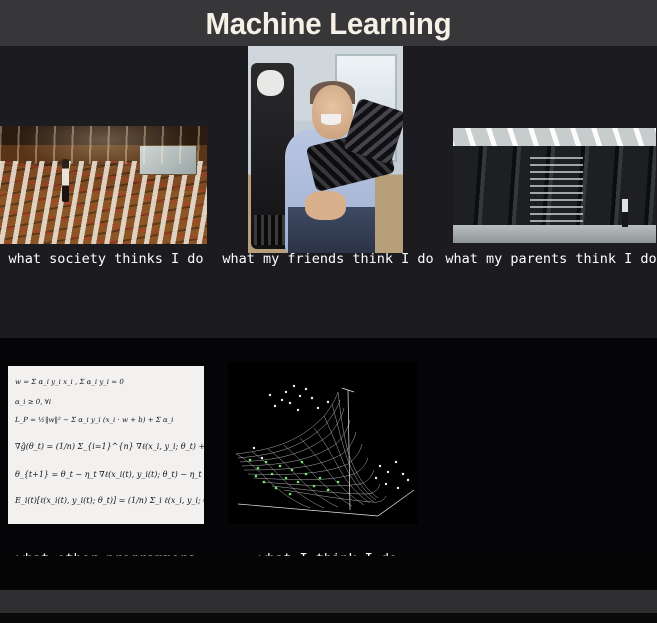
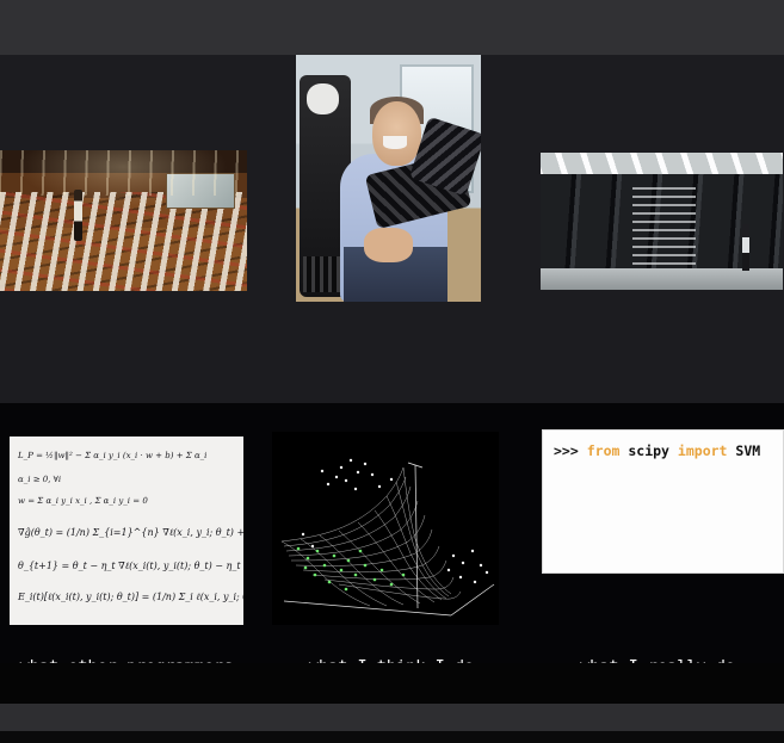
- Machine Learning
- what society thinks I do
- what my friends think I do
- what my parents think I do
- w = Σ α_i y_i x_i , Σ α_i y_i = 0
+ L_P = ½‖w‖² − Σ α_i y_i (x_i · w + b) + Σ α_i
  α_i ≥ 0, ∀i
- L_P = ½‖w‖² − Σ α_i y_i (x_i · w + b) + Σ α_i
+ w = Σ α_i y_i x_i , Σ α_i y_i = 0
  ∇ĝ(θ_t) = (1/n) Σ_{i=1}^{n} ∇ℓ(x_i, y_i; θ_t) +
  θ_{t+1} = θ_t − η_t ∇ℓ(x_i(t), y_i(t); θ_t) − η_t
  E_i(t)[ℓ(x_i(t), y_i(t); θ_t)] = (1/n) Σ_i ℓ(x_i, y_i;
+ >>> from scipy import SVM
